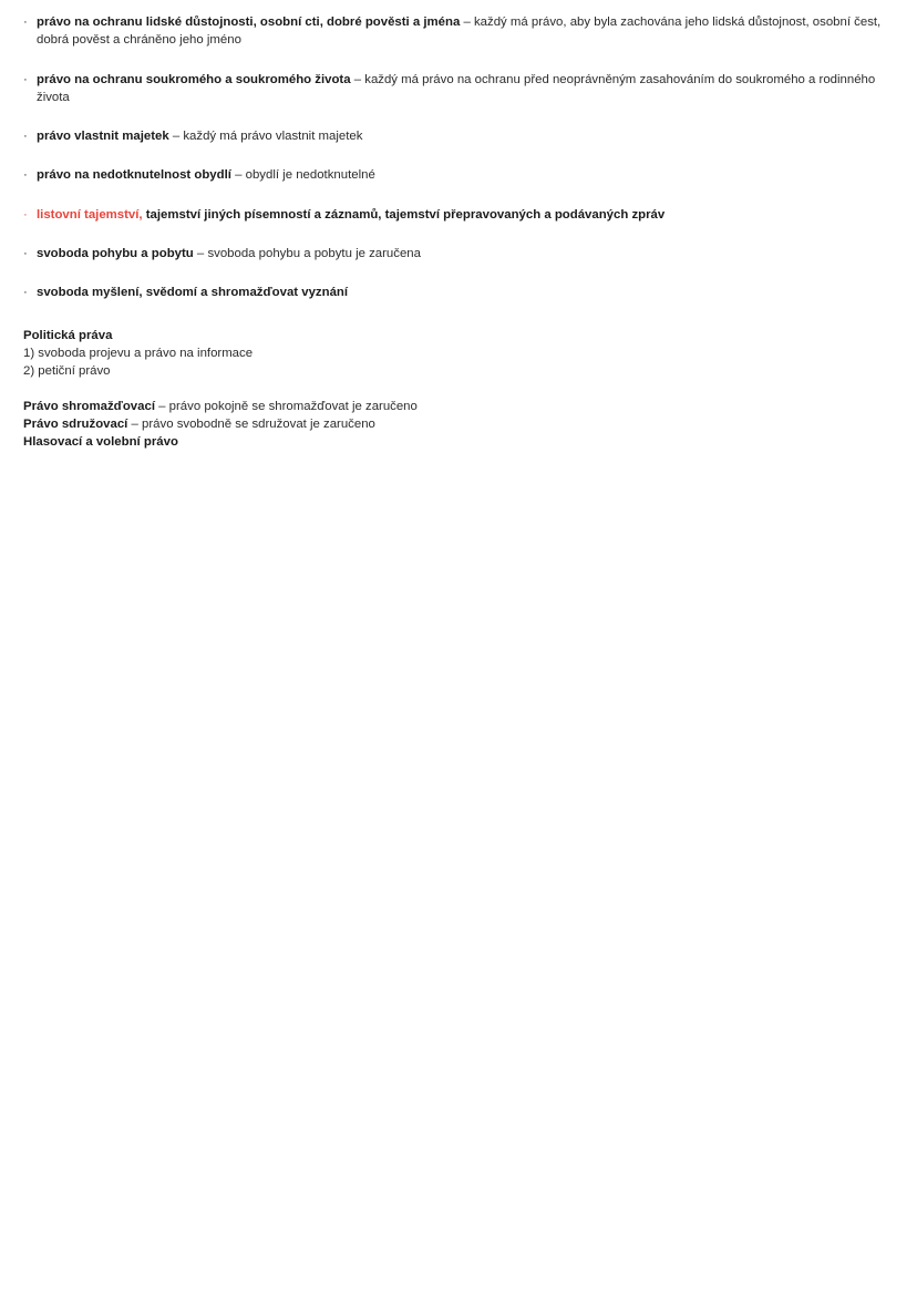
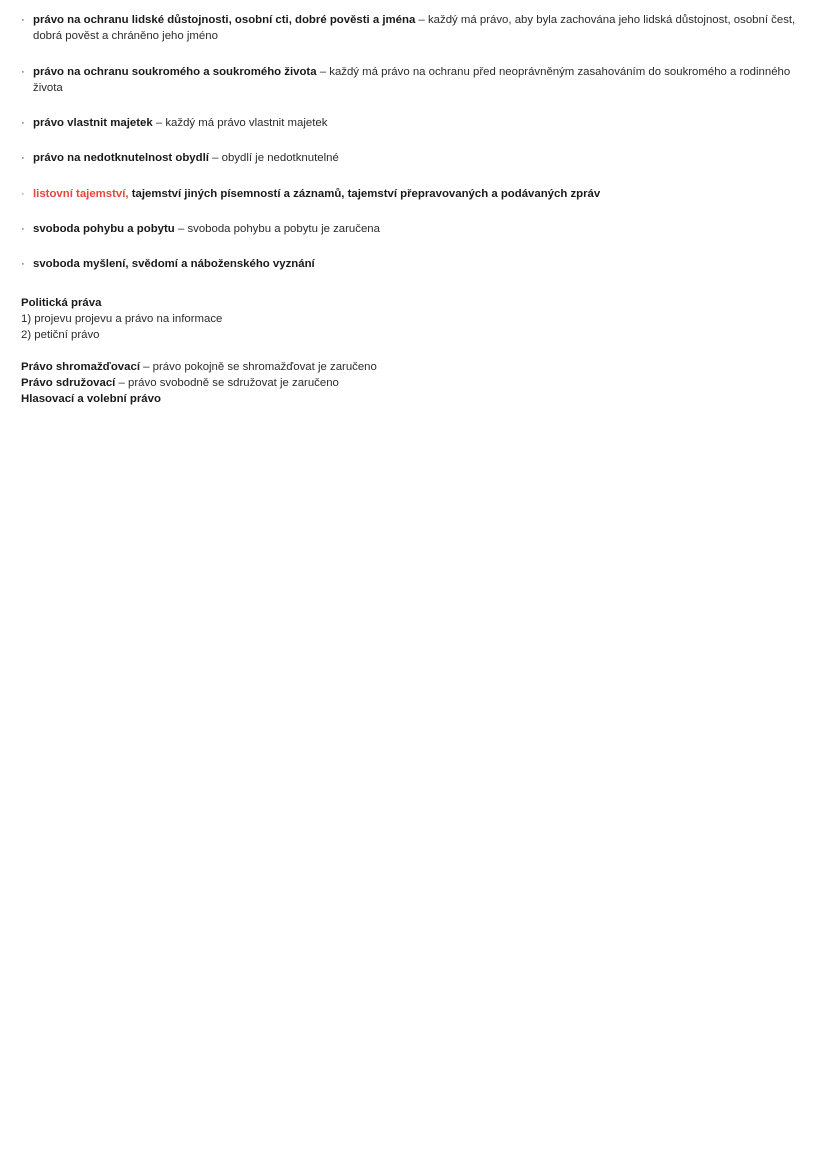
  ·
  právo na ochranu lidské důstojnosti, osobní cti, dobré pověsti a jména – každý má právo, aby byla zachována jeho lidská důstojnost, osobní čest, dobrá pověst a chráněno jeho jméno
  ·
  právo na ochranu soukromého a soukromého života – každý má právo na ochranu před neoprávněným zasahováním do soukromého a rodinného života
  ·
  právo vlastnit majetek – každý má právo vlastnit majetek
  ·
  právo na nedotknutelnost obydlí – obydlí je nedotknutelné
  ·
  listovní tajemství, tajemství jiných písemností a záznamů, tajemství přepravovaných a podávaných zpráv
  ·
  svoboda pohybu a pobytu – svoboda pohybu a pobytu je zaručena
  ·
- svoboda myšlení, svědomí a shromažďovat vyznání
+ svoboda myšlení, svědomí a náboženského vyznání
  Politická práva
- 1) svoboda projevu a právo na informace
+ 1) projevu projevu a právo na informace
  2) petiční právo
  Právo shromažďovací – právo pokojně se shromažďovat je zaručeno
  Právo sdružovací – právo svobodně se sdružovat je zaručeno
  Hlasovací a volební právo
